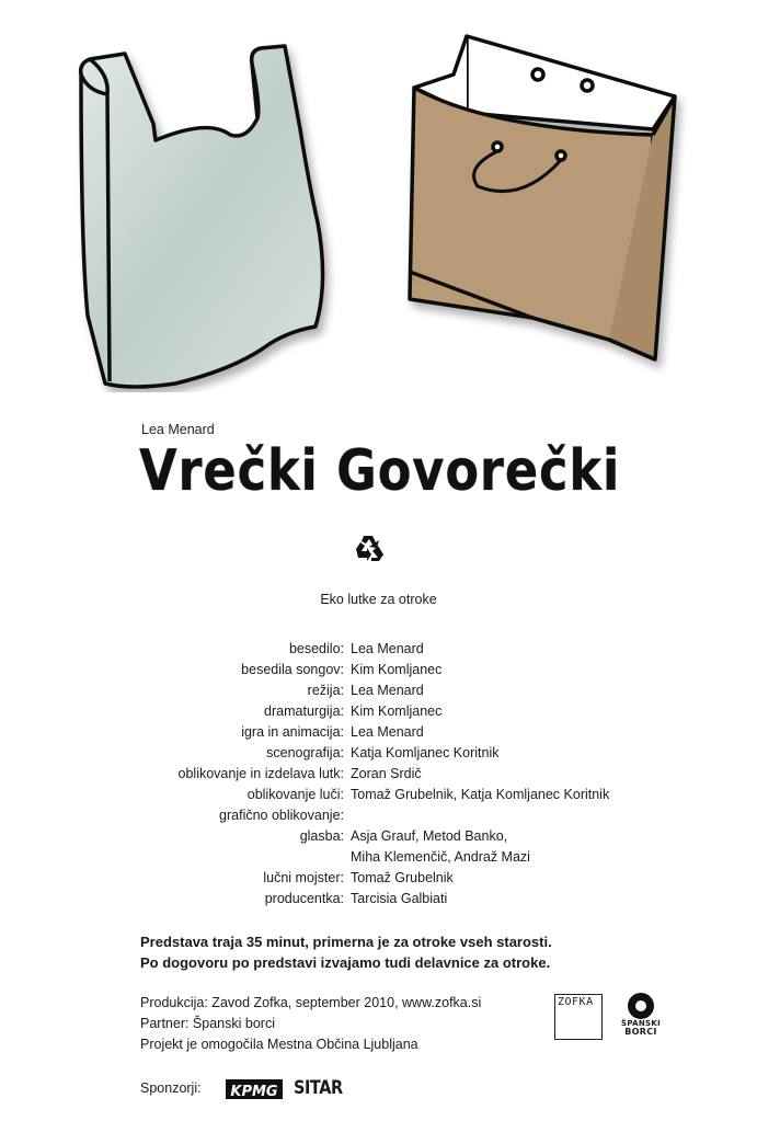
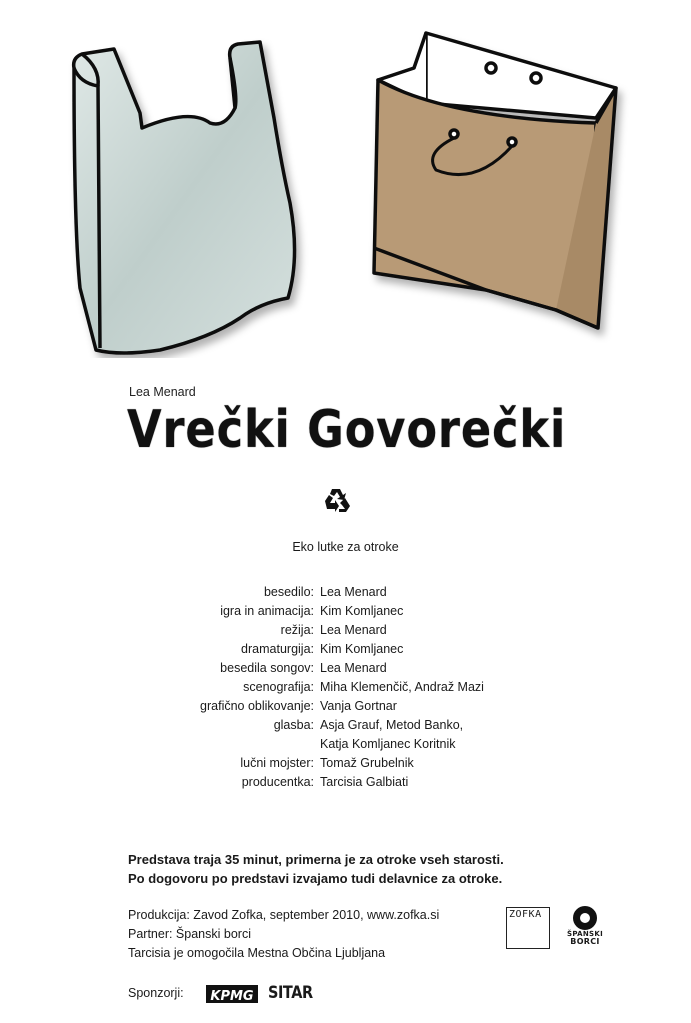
  Lea Menard
  Vrečki Govorečki
  Eko lutke za otroke
  besedilo:
  Lea Menard
- besedila songov:
+ igra in animacija:
  Kim Komljanec
  režija:
  Lea Menard
  dramaturgija:
  Kim Komljanec
- igra in animacija:
+ besedila songov:
  Lea Menard
  scenografija:
- Katja Komljanec Koritnik
+ Miha Klemenčič, Andraž Mazi
- oblikovanje in izdelava lutk:
- Zoran Srdič
- oblikovanje luči:
- Tomaž Grubelnik, Katja Komljanec Koritnik
  grafično oblikovanje:
+ Vanja Gortnar
  glasba:
  Asja Grauf, Metod Banko,
- Miha Klemenčič, Andraž Mazi
+ Katja Komljanec Koritnik
  lučni mojster:
  Tomaž Grubelnik
  producentka:
  Tarcisia Galbiati
  Predstava traja 35 minut, primerna je za otroke vseh starosti.
  Po dogovoru po predstavi izvajamo tudi delavnice za otroke.
  Produkcija: Zavod Zofka, september 2010, www.zofka.si
  Partner: Španski borci
- Projekt je omogočila Mestna Občina Ljubljana
+ Tarcisia je omogočila Mestna Občina Ljubljana
  ZOFKA
  ŠPANSKI
  BORCI
  Sponzorji:
  KPMG
  SITAR
